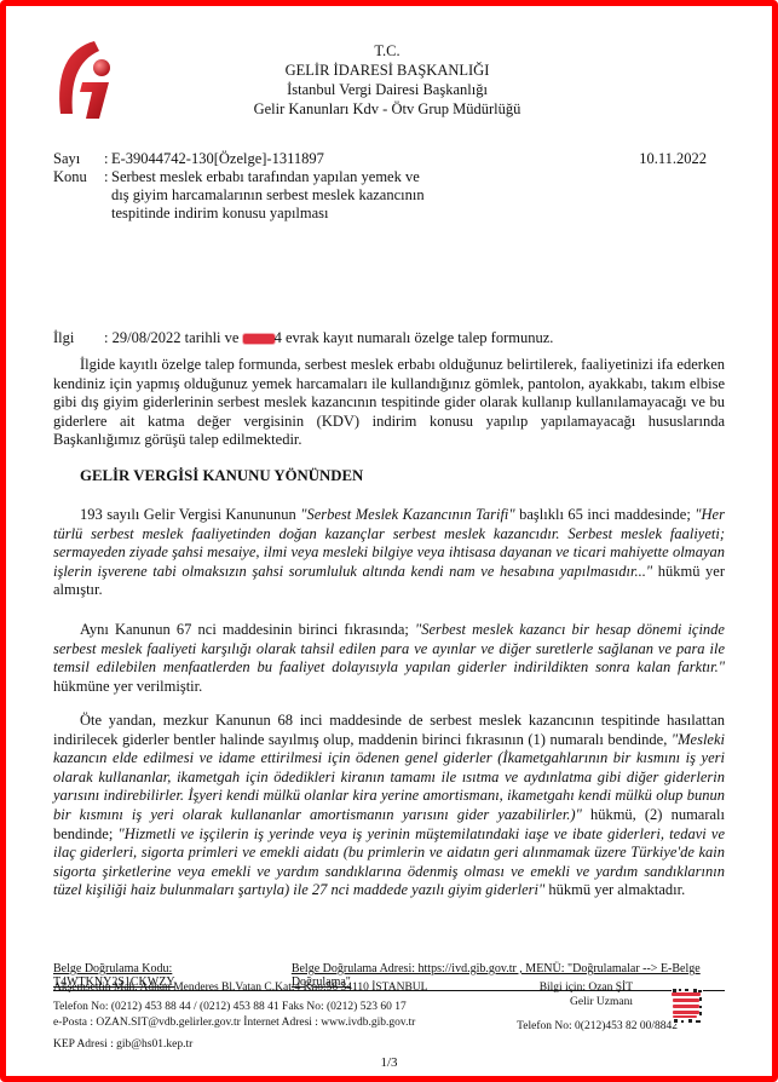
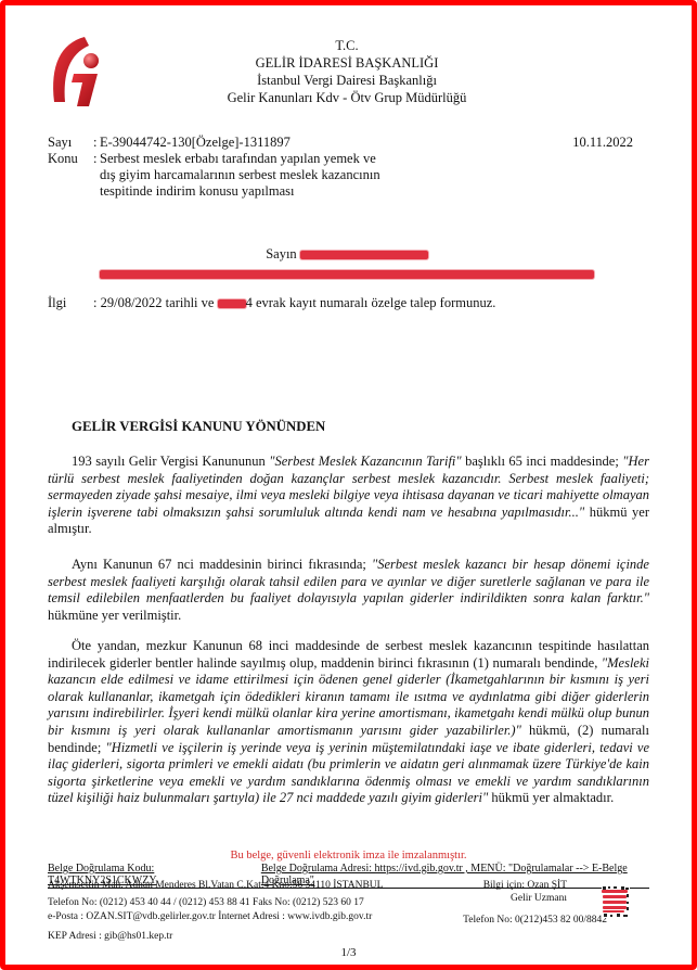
  T.C.
  GELİR İDARESİ BAŞKANLIĞI
  İstanbul Vergi Dairesi Başkanlığı
  Gelir Kanunları Kdv - Ötv Grup Müdürlüğü
  Sayı
  :
  E-39044742-130[Özelge]-1311897
  Konu
  :
  Serbest meslek erbabı tarafından yapılan yemek ve dış giyim harcamalarının serbest meslek kazancının tespitinde indirim konusu yapılması
  10.11.2022
+ Sayın
  İlgi : 29/08/2022 tarihli ve 4 evrak kayıt numaralı özelge talep formunuz.
- İlgide kayıtlı özelge talep formunda, serbest meslek erbabı olduğunuz belirtilerek, faaliyetinizi ifa ederken kendiniz için yapmış olduğunuz yemek harcamaları ile kullandığınız gömlek, pantolon, ayakkabı, takım elbise gibi dış giyim giderlerinin serbest meslek kazancının tespitinde gider olarak kullanıp kullanılamayacağı ve bu giderlere ait katma değer vergisinin (KDV) indirim konusu yapılıp yapılamayacağı hususlarında Başkanlığımız görüşü talep edilmektedir.
  GELİR VERGİSİ KANUNU YÖNÜNDEN
  193 sayılı Gelir Vergisi Kanununun "Serbest Meslek Kazancının Tarifi" başlıklı 65 inci maddesinde; "Her türlü serbest meslek faaliyetinden doğan kazançlar serbest meslek kazancıdır. Serbest meslek faaliyeti; sermayeden ziyade şahsi mesaiye, ilmi veya mesleki bilgiye veya ihtisasa dayanan ve ticari mahiyette olmayan işlerin işverene tabi olmaksızın şahsi sorumluluk altında kendi nam ve hesabına yapılmasıdır..." hükmü yer almıştır.
  Aynı Kanunun 67 nci maddesinin birinci fıkrasında; "Serbest meslek kazancı bir hesap dönemi içinde serbest meslek faaliyeti karşılığı olarak tahsil edilen para ve ayınlar ve diğer suretlerle sağlanan ve para ile temsil edilebilen menfaatlerden bu faaliyet dolayısıyla yapılan giderler indirildikten sonra kalan farktır." hükmüne yer verilmiştir.
  Öte yandan, mezkur Kanunun 68 inci maddesinde de serbest meslek kazancının tespitinde hasılattan indirilecek giderler bentler halinde sayılmış olup, maddenin birinci fıkrasının (1) numaralı bendinde, "Mesleki kazancın elde edilmesi ve idame ettirilmesi için ödenen genel giderler (İkametgahlarının bir kısmını iş yeri olarak kullananlar, ikametgah için ödedikleri kiranın tamamı ile ısıtma ve aydınlatma gibi diğer giderlerin yarısını indirebilirler. İşyeri kendi mülkü olanlar kira yerine amortismanı, ikametgahı kendi mülkü olup bunun bir kısmını iş yeri olarak kullananlar amortismanın yarısını gider yazabilirler.)" hükmü, (2) numaralı bendinde; "Hizmetli ve işçilerin iş yerinde veya iş yerinin müştemilatındaki iaşe ve ibate giderleri, tedavi ve ilaç giderleri, sigorta primleri ve emekli aidatı (bu primlerin ve aidatın geri alınmamak üzere Türkiye'de kain sigorta şirketlerine veya emekli ve yardım sandıklarına ödenmiş olması ve emekli ve yardım sandıklarının tüzel kişiliği haiz bulunmaları şartıyla) ile 27 nci maddede yazılı giyim giderleri" hükmü yer almaktadır.
+ Bu belge, güvenli elektronik imza ile imzalanmıştır.
  Belge Doğrulama Kodu: T4WTKNY2S1CKWZY
  Belge Doğrulama Adresi: https://ivd.gib.gov.tr , MENÜ: "Doğrulamalar --> E-Belge Doğrulama"
  Akşemsettin Mah. Adnan Menderes Bl.Vatan C.Kat:4 Kno:56 34110 İSTANBUL
- Telefon No: (0212) 453 88 44 / (0212) 453 88 41 Faks No: (0212) 523 60 17
+ Telefon No: (0212) 453 40 44 / (0212) 453 88 41 Faks No: (0212) 523 60 17
  e-Posta : OZAN.SIT@vdb.gelirler.gov.tr İnternet Adresi : www.ivdb.gib.gov.tr
  KEP Adresi : gib@hs01.kep.tr
  Bilgi için: Ozan ŞİT
  Gelir Uzmanı
  Telefon No: 0(212)453 82 00/8842
  1/3
